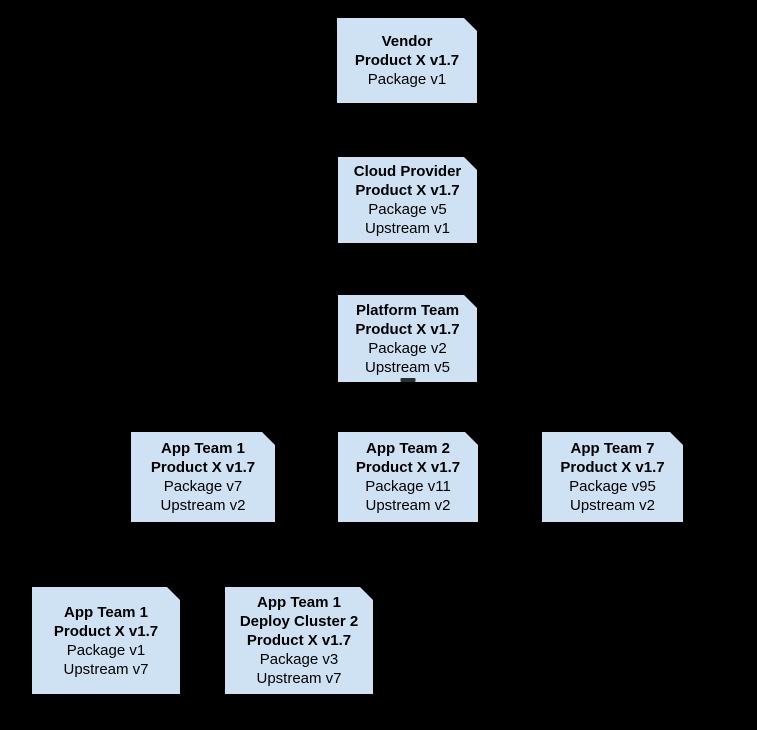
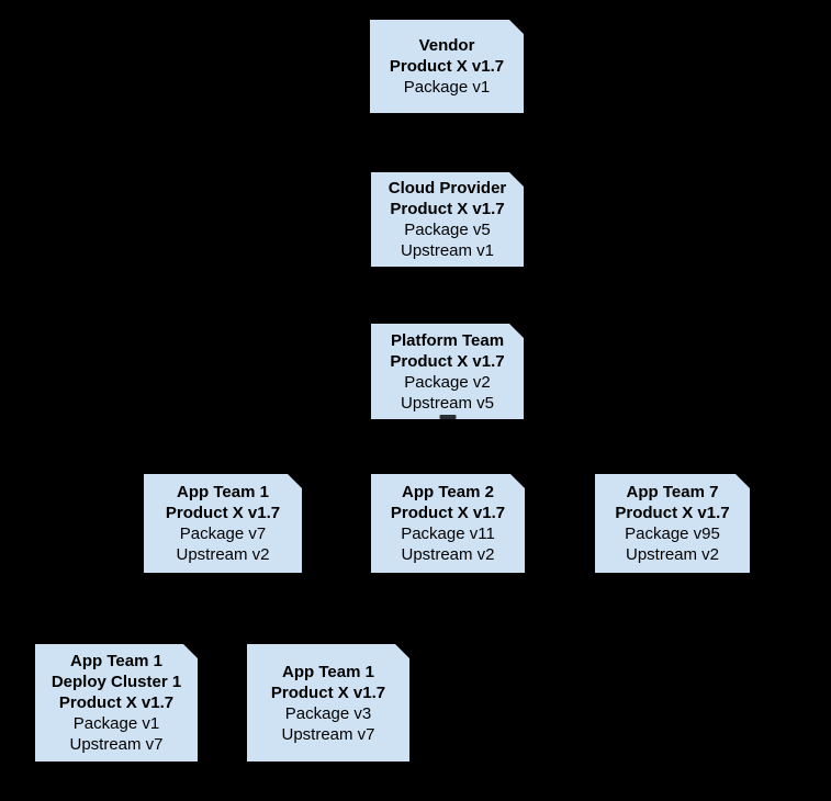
  Vendor
  Product X v1.7
  Package v1
  Cloud Provider
  Product X v1.7
  Package v5
  Upstream v1
  Platform Team
  Product X v1.7
  Package v2
  Upstream v5
  App Team 1
  Product X v1.7
  Package v7
  Upstream v2
  App Team 2
  Product X v1.7
  Package v11
  Upstream v2
  App Team 7
  Product X v1.7
  Package v95
  Upstream v2
  App Team 1
+ Deploy Cluster 1
  Product X v1.7
  Package v1
  Upstream v7
  App Team 1
- Deploy Cluster 2
  Product X v1.7
  Package v3
  Upstream v7
